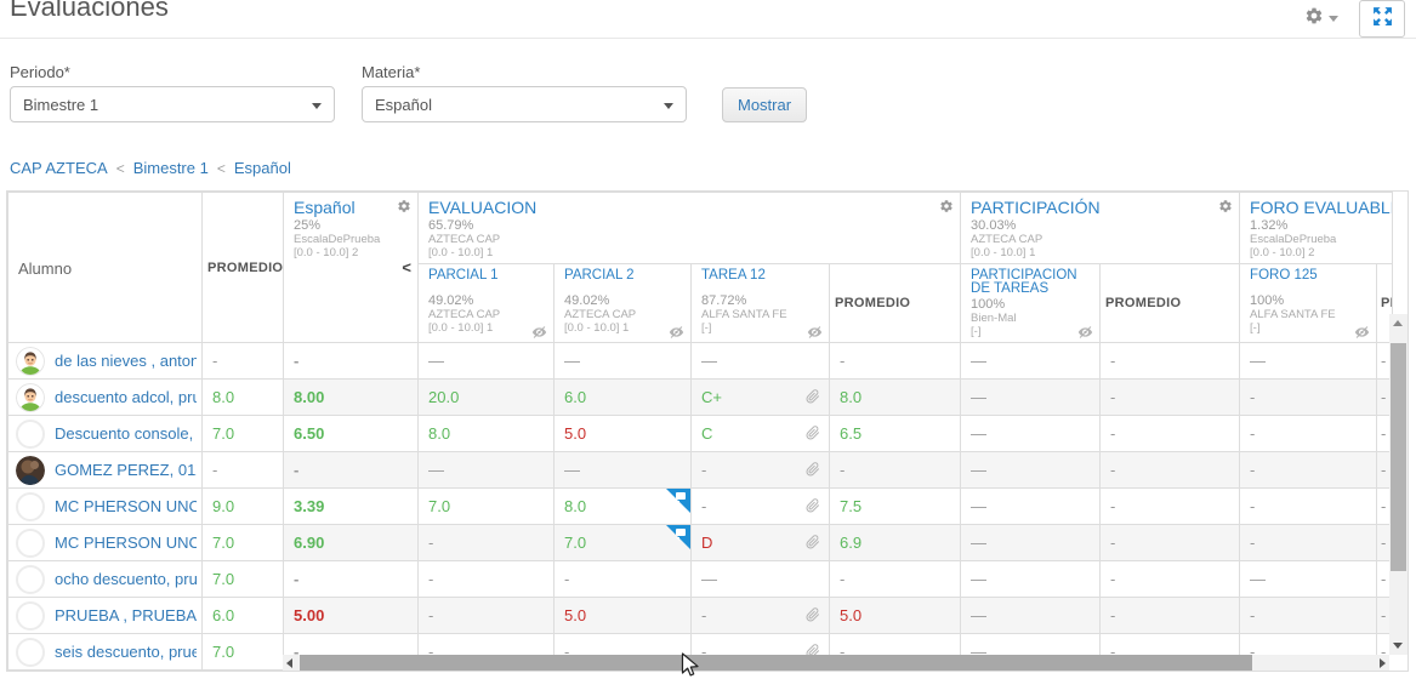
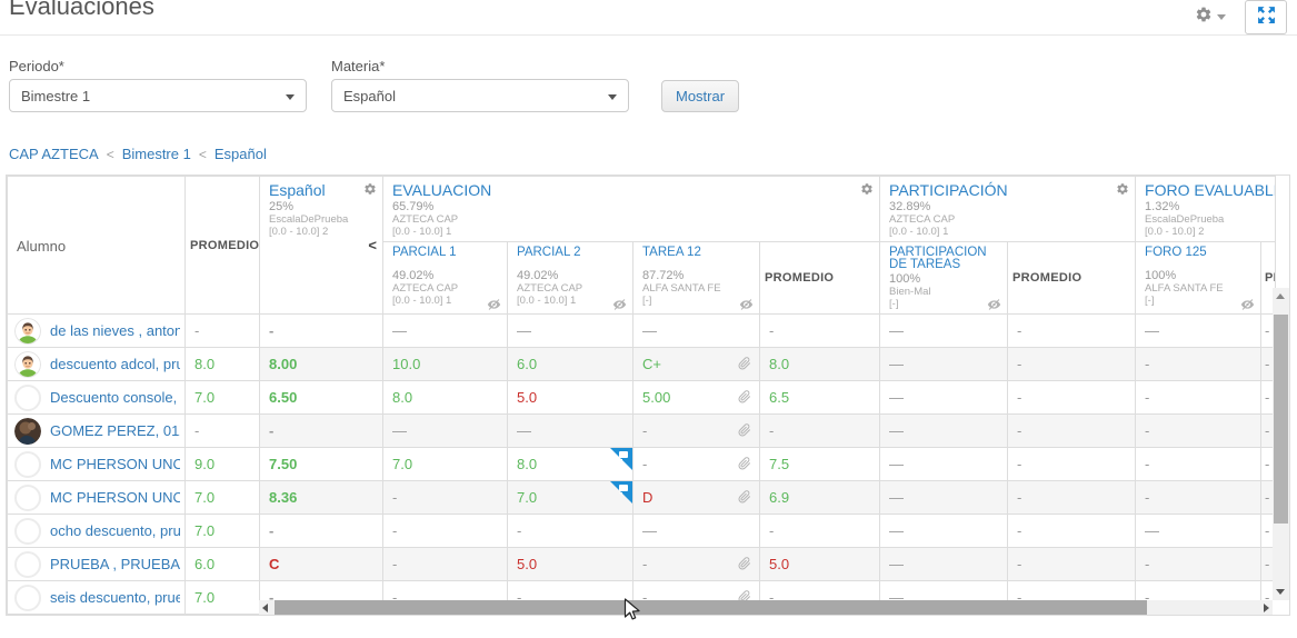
  Evaluaciones
  Periodo*
  Materia*
  Bimestre 1
  Español
  Mostrar
  CAP AZTECA < Bimestre 1 < Español
- Alumno	PROMEDIO	Español 25% EscalaDePrueba [0.0 - 10.0] 2 <	EVALUACION 65.79% AZTECA CAP [0.0 - 10.0] 1	PARTICIPACIÓN 30.03% AZTECA CAP [0.0 - 10.0] 1	FORO EVALUABL 1.32% EscalaDePrueba [0.0 - 10.0] 2
+ Alumno	PROMEDIO	Español 25% EscalaDePrueba [0.0 - 10.0] 2 <	EVALUACION 65.79% AZTECA CAP [0.0 - 10.0] 1	PARTICIPACIÓN 32.89% AZTECA CAP [0.0 - 10.0] 1	FORO EVALUABL 1.32% EscalaDePrueba [0.0 - 10.0] 2
  PARCIAL 1 49.02% AZTECA CAP [0.0 - 10.0] 1	PARCIAL 2 49.02% AZTECA CAP [0.0 - 10.0] 1	TAREA 12 87.72% ALFA SANTA FE [-]	PROMEDIO	PARTICIPACION DE TAREAS 100% Bien-Mal [-]	PROMEDIO	FORO 125 100% ALFA SANTA FE [-]	P
  de las nieves , anton	-	-	—	—	—	-	—	-	—	-
- descuento adcol, pr	8.0	8.00	20.0	6.0	C+	8.0	—	-	-	-
+ descuento adcol, pr	8.0	8.00	10.0	6.0	C+	8.0	—	-	-	-
- Descuento console,	7.0	6.50	8.0	5.0	C	6.5	—	-	-	-
+ Descuento console,	7.0	6.50	8.0	5.0	5.00	6.5	—	-	-	-
  GOMEZ PEREZ, 01	-	-	—	—	-	-	—	-	-	-
- MC PHERSON UNO	9.0	3.39	7.0	8.0	-	7.5	—	-	-	-
+ MC PHERSON UNO	9.0	7.50	7.0	8.0	-	7.5	—	-	-	-
- MC PHERSON UNO	7.0	6.90	-	7.0	D	6.9	—	-	-	-
+ MC PHERSON UNO	7.0	8.36	-	7.0	D	6.9	—	-	-	-
  ocho descuento, pru	7.0	-	-	-	—	-	—	-	—	-
- PRUEBA , PRUEBA	6.0	5.00	-	5.0	-	5.0	—	-	-	-
+ PRUEBA , PRUEBA	6.0	C	-	5.0	-	5.0	—	-	-	-
  seis descuento, prue	7.0	-	-	-	-	-	—	-	-	-
